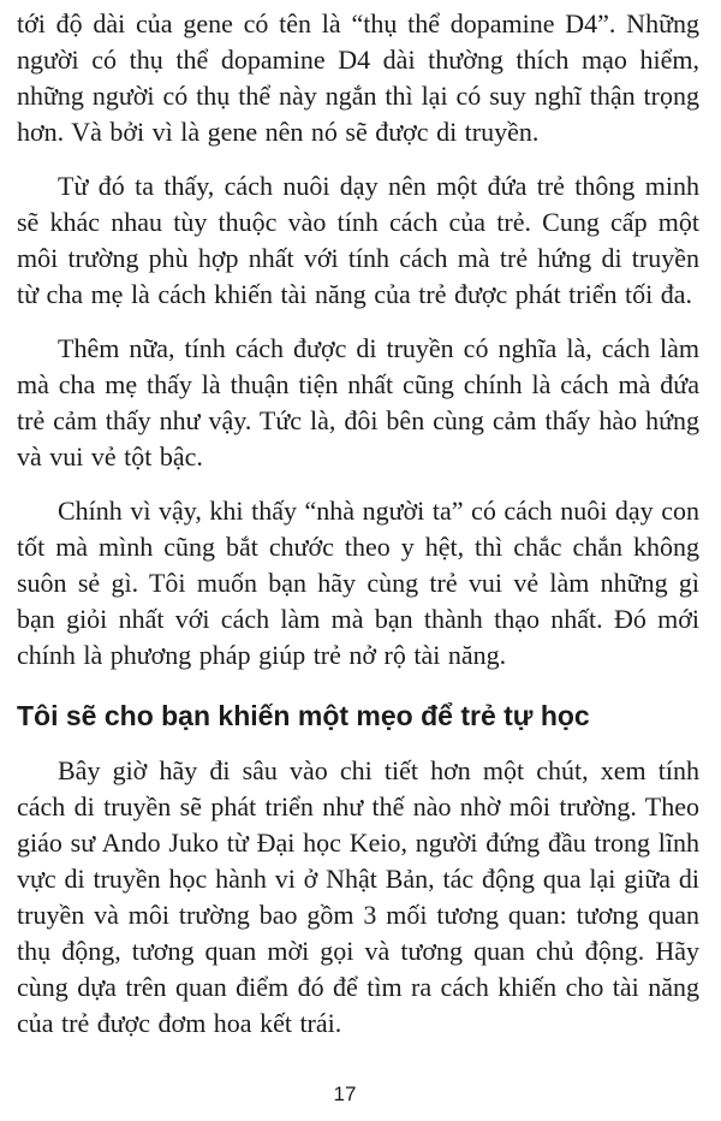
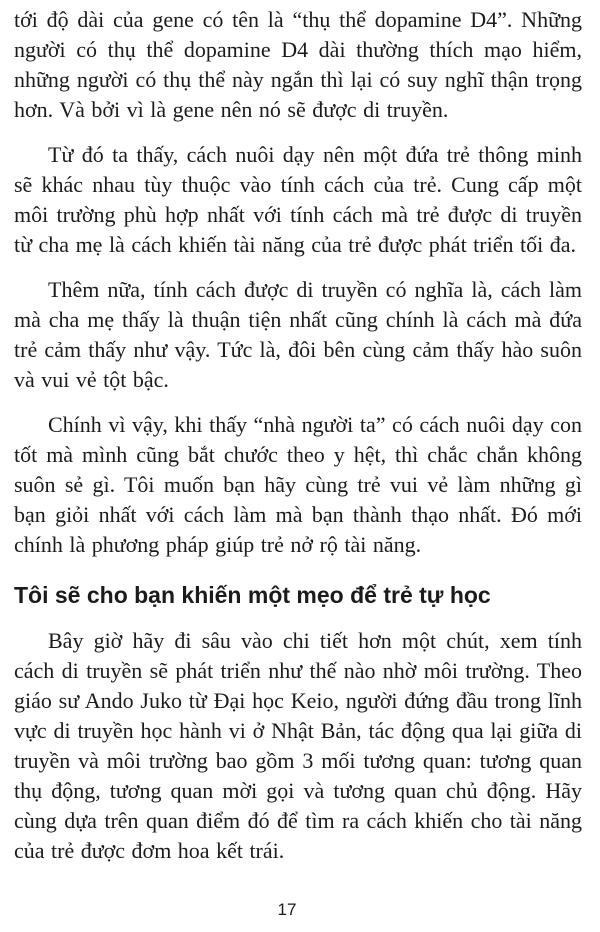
  tới độ dài của gene có tên là “thụ thể dopamine D4”. Những người có thụ thể dopamine D4 dài thường thích mạo hiểm, những người có thụ thể này ngắn thì lại có suy nghĩ thận trọng hơn. Và bởi vì là gene nên nó sẽ được di truyền.
- Từ đó ta thấy, cách nuôi dạy nên một đứa trẻ thông minh sẽ khác nhau tùy thuộc vào tính cách của trẻ. Cung cấp một môi trường phù hợp nhất với tính cách mà trẻ hứng di truyền từ cha mẹ là cách khiến tài năng của trẻ được phát triển tối đa.
+ Từ đó ta thấy, cách nuôi dạy nên một đứa trẻ thông minh sẽ khác nhau tùy thuộc vào tính cách của trẻ. Cung cấp một môi trường phù hợp nhất với tính cách mà trẻ được di truyền từ cha mẹ là cách khiến tài năng của trẻ được phát triển tối đa.
- Thêm nữa, tính cách được di truyền có nghĩa là, cách làm mà cha mẹ thấy là thuận tiện nhất cũng chính là cách mà đứa trẻ cảm thấy như vậy. Tức là, đôi bên cùng cảm thấy hào hứng và vui vẻ tột bậc.
+ Thêm nữa, tính cách được di truyền có nghĩa là, cách làm mà cha mẹ thấy là thuận tiện nhất cũng chính là cách mà đứa trẻ cảm thấy như vậy. Tức là, đôi bên cùng cảm thấy hào suôn và vui vẻ tột bậc.
  Chính vì vậy, khi thấy “nhà người ta” có cách nuôi dạy con tốt mà mình cũng bắt chước theo y hệt, thì chắc chắn không suôn sẻ gì. Tôi muốn bạn hãy cùng trẻ vui vẻ làm những gì bạn giỏi nhất với cách làm mà bạn thành thạo nhất. Đó mới chính là phương pháp giúp trẻ nở rộ tài năng.
  Tôi sẽ cho bạn khiến một mẹo để trẻ tự học
  Bây giờ hãy đi sâu vào chi tiết hơn một chút, xem tính cách di truyền sẽ phát triển như thế nào nhờ môi trường. Theo giáo sư Ando Juko từ Đại học Keio, người đứng đầu trong lĩnh vực di truyền học hành vi ở Nhật Bản, tác động qua lại giữa di truyền và môi trường bao gồm 3 mối tương quan: tương quan thụ động, tương quan mời gọi và tương quan chủ động. Hãy cùng dựa trên quan điểm đó để tìm ra cách khiến cho tài năng của trẻ được đơm hoa kết trái.
  17
